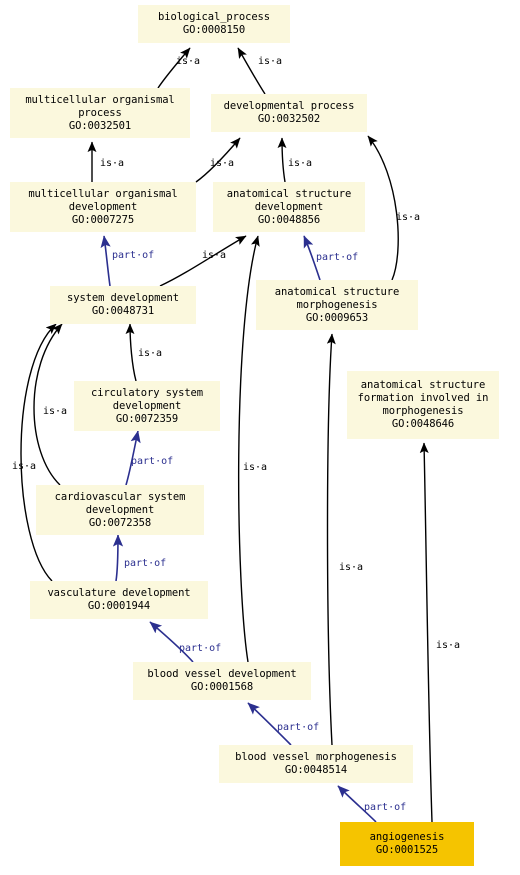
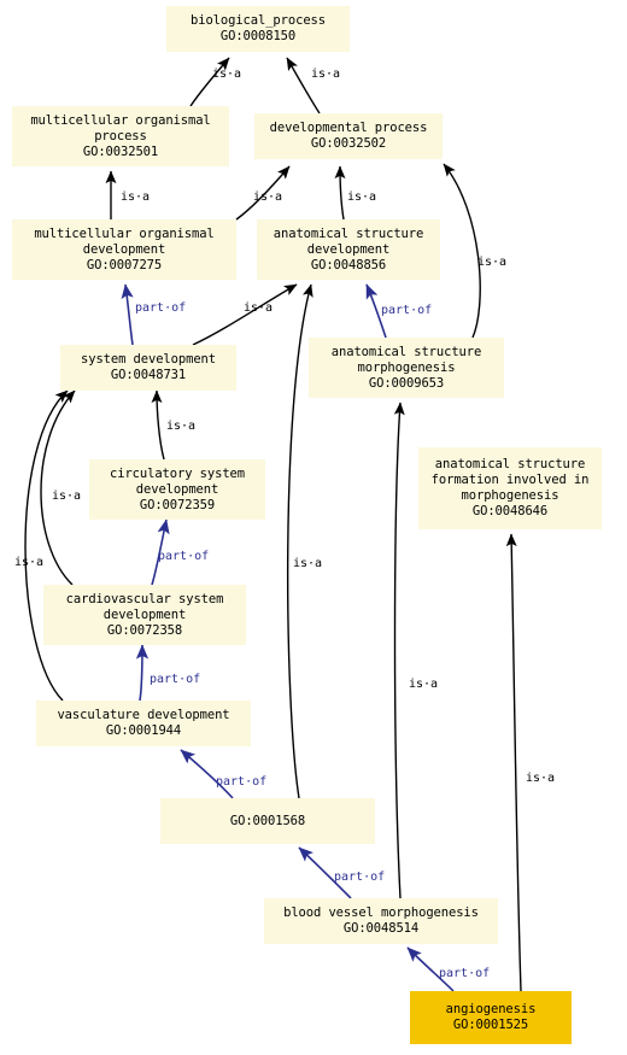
  biological_process
  GO:0008150
  multicellular organismal
  process
  GO:0032501
  developmental process
  GO:0032502
  multicellular organismal
  development
  GO:0007275
  anatomical structure
  development
  GO:0048856
  system development
  GO:0048731
  anatomical structure
  morphogenesis
  GO:0009653
  circulatory system
  development
  GO:0072359
  anatomical structure
  formation involved in
  morphogenesis
  GO:0048646
  cardiovascular system
  development
  GO:0072358
  vasculature development
  GO:0001944
- blood vessel development
  GO:0001568
  blood vessel morphogenesis
  GO:0048514
  angiogenesis
  GO:0001525
  is·a
  is·a
  is·a
  is·a
  is·a
  part·of
  is·a
  part·of
  is·a
  is·a
  part·of
  is·a
  part·of
  is·a
  part·of
  is·a
  part·of
  is·a
  part·of
  is·a
